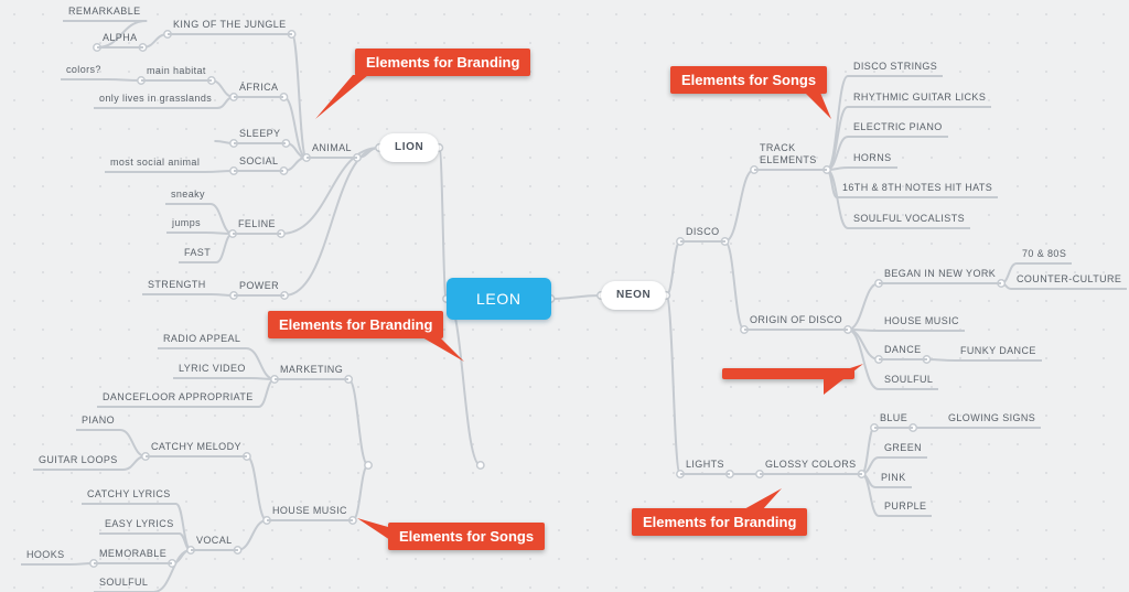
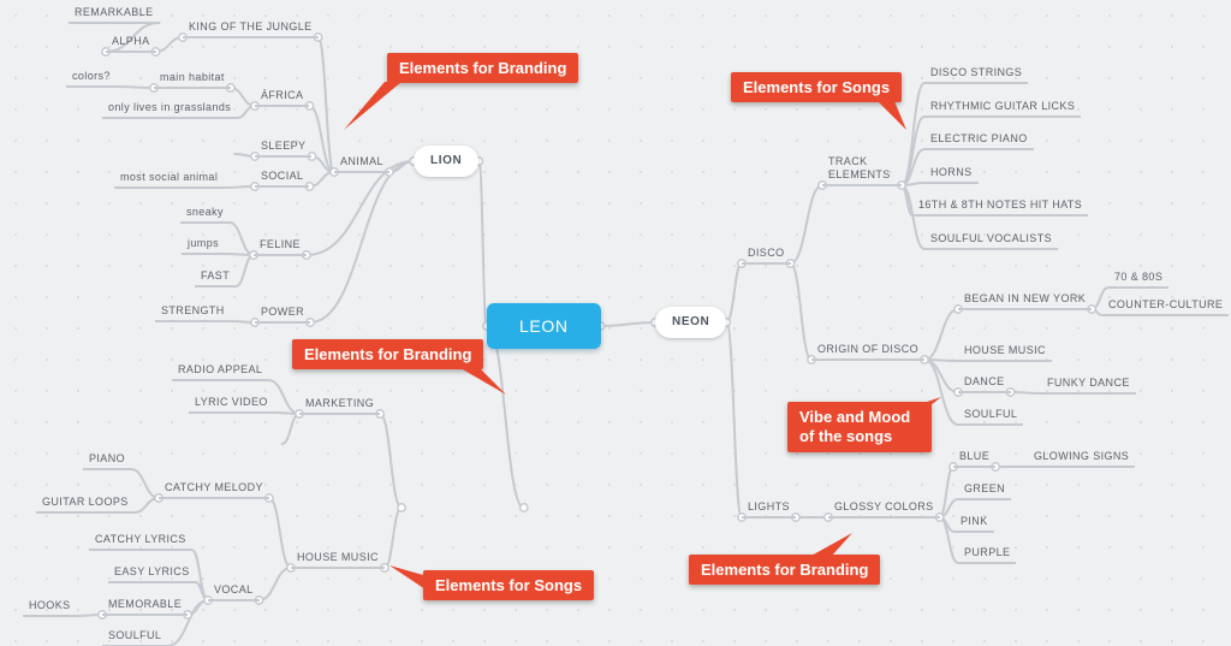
  REMARKABLE
  KING OF THE JUNGLE
  ALPHA
  colors?
  main habitat
  ÁFRICA
  only lives in grasslands
  SLEEPY
  ANIMAL
  LION
  most social animal
  SOCIAL
  sneaky
  jumps
  FELINE
  FAST
  STRENGTH
  POWER
  LEON
  RADIO APPEAL
  LYRIC VIDEO
  MARKETING
- DANCEFLOOR APPROPRIATE
  PIANO
  CATCHY MELODY
  GUITAR LOOPS
  CATCHY LYRICS
  HOUSE MUSIC
  EASY LYRICS
  VOCAL
  MEMORABLE
  HOOKS
  SOULFUL
  NEON
  DISCO
  TRACK ELEMENTS
  DISCO STRINGS
  RHYTHMIC GUITAR LICKS
  ELECTRIC PIANO
  HORNS
  16TH & 8TH NOTES HIT HATS
  SOULFUL VOCALISTS
  ORIGIN OF DISCO
  BEGAN IN NEW YORK
  70 & 80S
  COUNTER-CULTURE
  HOUSE MUSIC
  DANCE
  FUNKY DANCE
  SOULFUL
  LIGHTS
  GLOSSY COLORS
  BLUE
  GLOWING SIGNS
  GREEN
  PINK
  PURPLE
  Elements for Branding
  Elements for Songs
  Elements for Branding
+ Vibe and Mood of the songs
  Elements for Songs
  Elements for Branding
